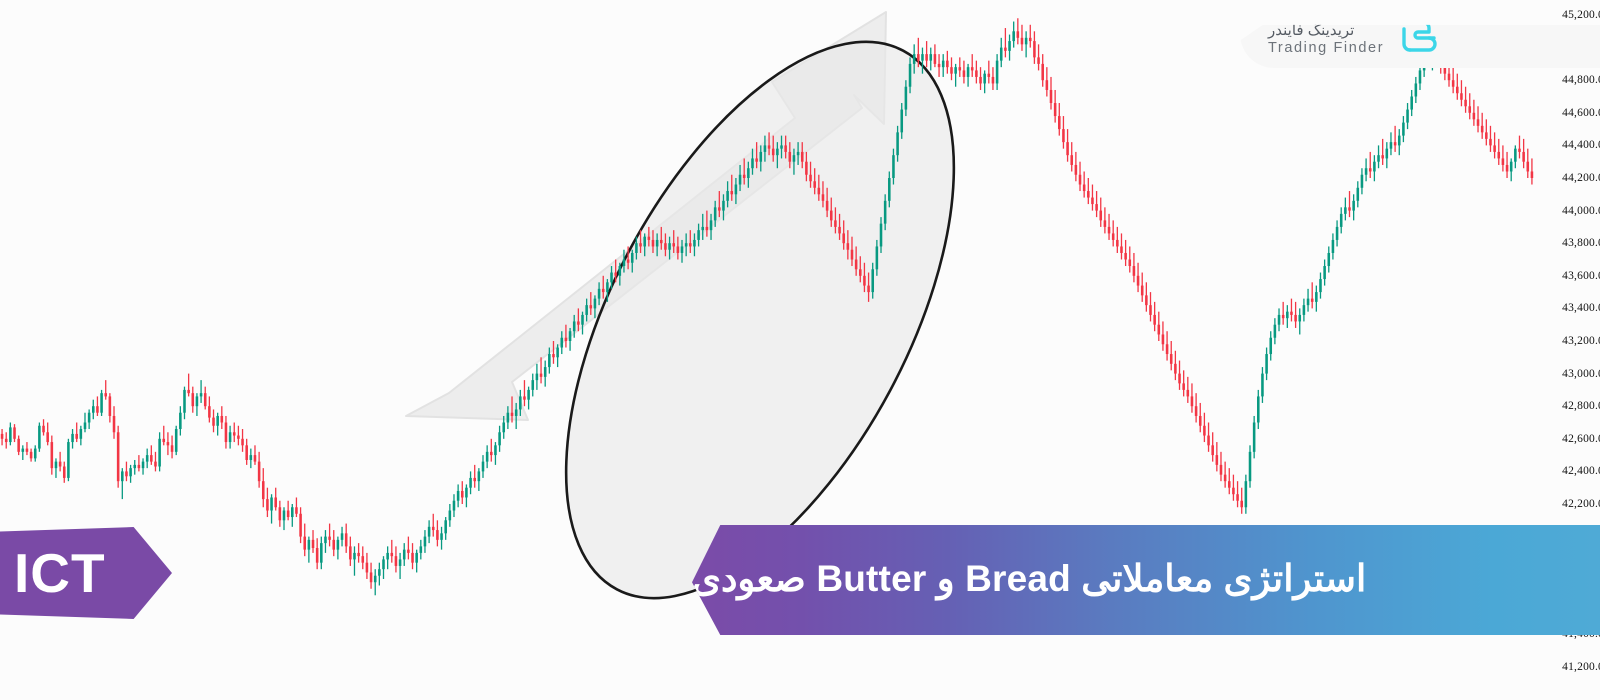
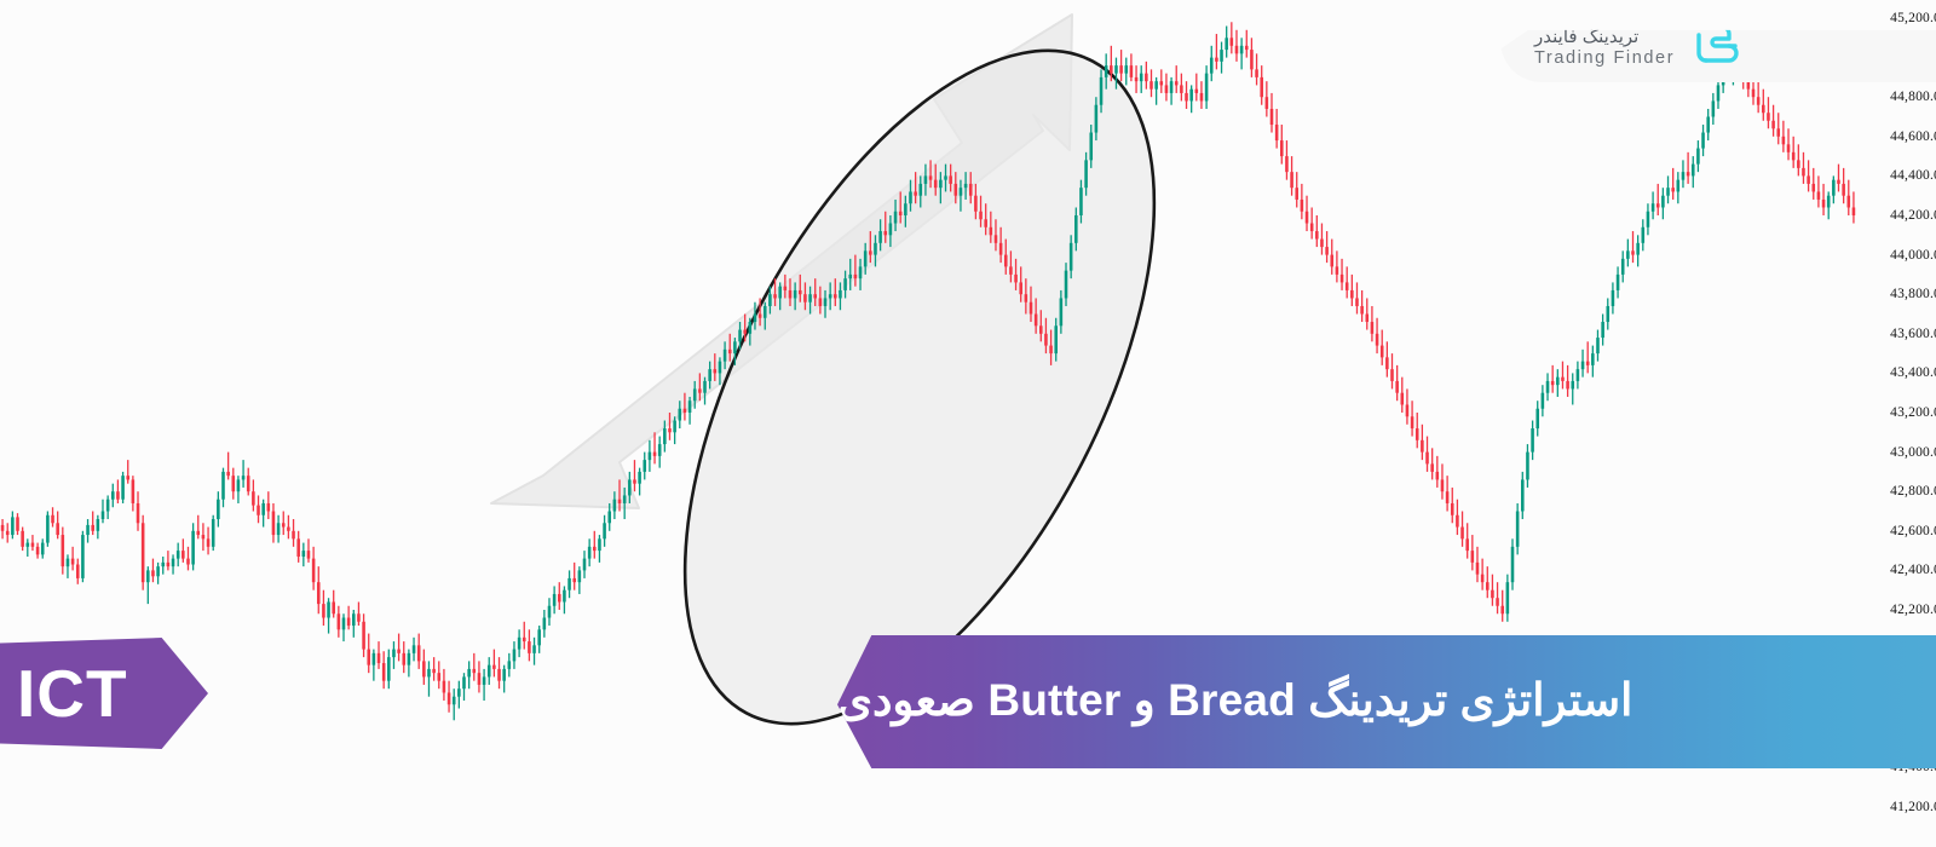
  45,200.
  44,800.
  44,600.
  44,400.
  44,200.
  44,000.
  43,800.
  43,600.
  43,400.
  43,200.
  43,000.
  42,800.
  42,600.
  42,400.
  42,200.
  41,200.
  تریدینگ فایندر
  Trading Finder
  ICT
- استراتژی معاملاتی Bread و Butter صعودی
+ استراتژی تریدینگ Bread و Butter صعودی
